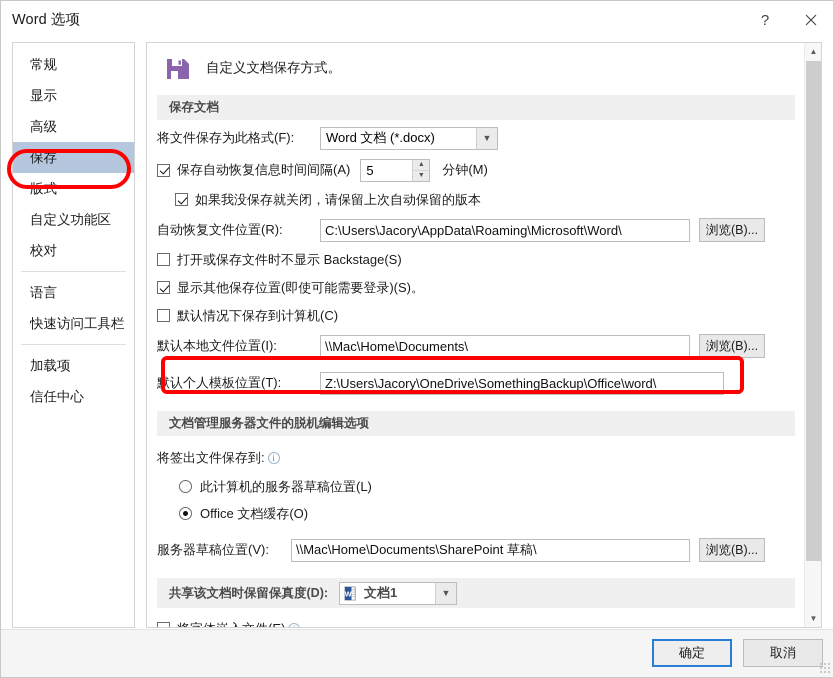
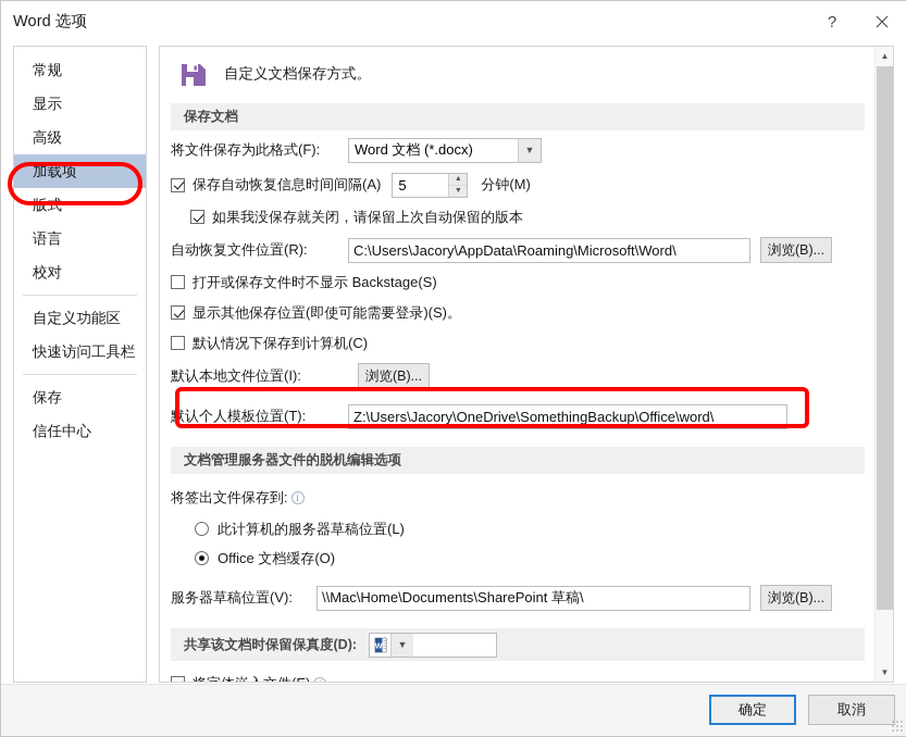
  Word 选项
  ?
  常规
  显示
  高级
- 保存
+ 加载项
  版式
- 自定义功能区
+ 语言
  校对
- 语言
+ 自定义功能区
  快速访问工具栏
- 加载项
+ 保存
  信任中心
  自定义文档保存方式。
  保存文档
  将文件保存为此格式(F):
  Word 文档 (*.docx)
  ▼
  保存自动恢复信息时间间隔(A)
  5
  分钟(M)
  如果我没保存就关闭，请保留上次自动保留的版本
  自动恢复文件位置(R):
  C:\Users\Jacory\AppData\Roaming\Microsoft\Word\
  浏览(B)...
  打开或保存文件时不显示 Backstage(S)
  显示其他保存位置(即使可能需要登录)(S)。
  默认情况下保存到计算机(C)
  默认本地文件位置(I):
- \\Mac\Home\Documents\
  浏览(B)...
  默认个人模板位置(T):
  Z:\Users\Jacory\OneDrive\SomethingBackup\Office\word\
  文档管理服务器文件的脱机编辑选项
  将签出文件保存到:
  i
  此计算机的服务器草稿位置(L)
  Office 文档缓存(O)
  服务器草稿位置(V):
  \\Mac\Home\Documents\SharePoint 草稿\
  浏览(B)...
  共享该文档时保留保真度(D):
  W
- 文档1
  ▼
  ▲
  ▼
  确定
  取消
